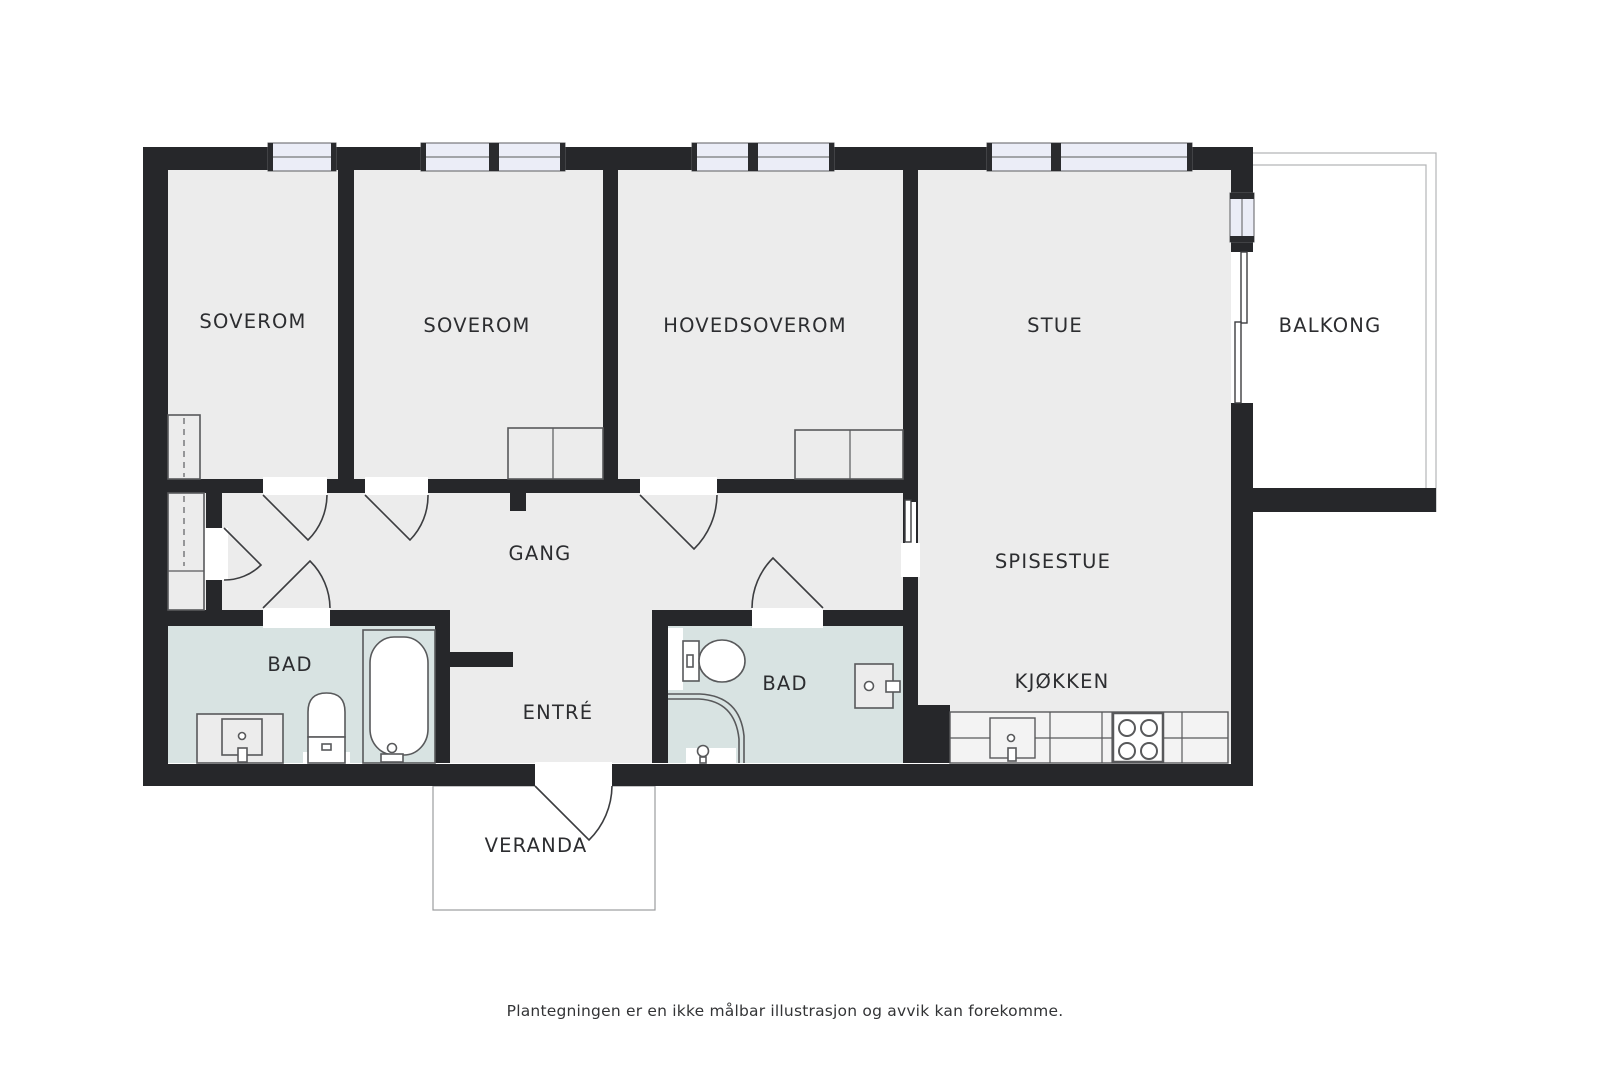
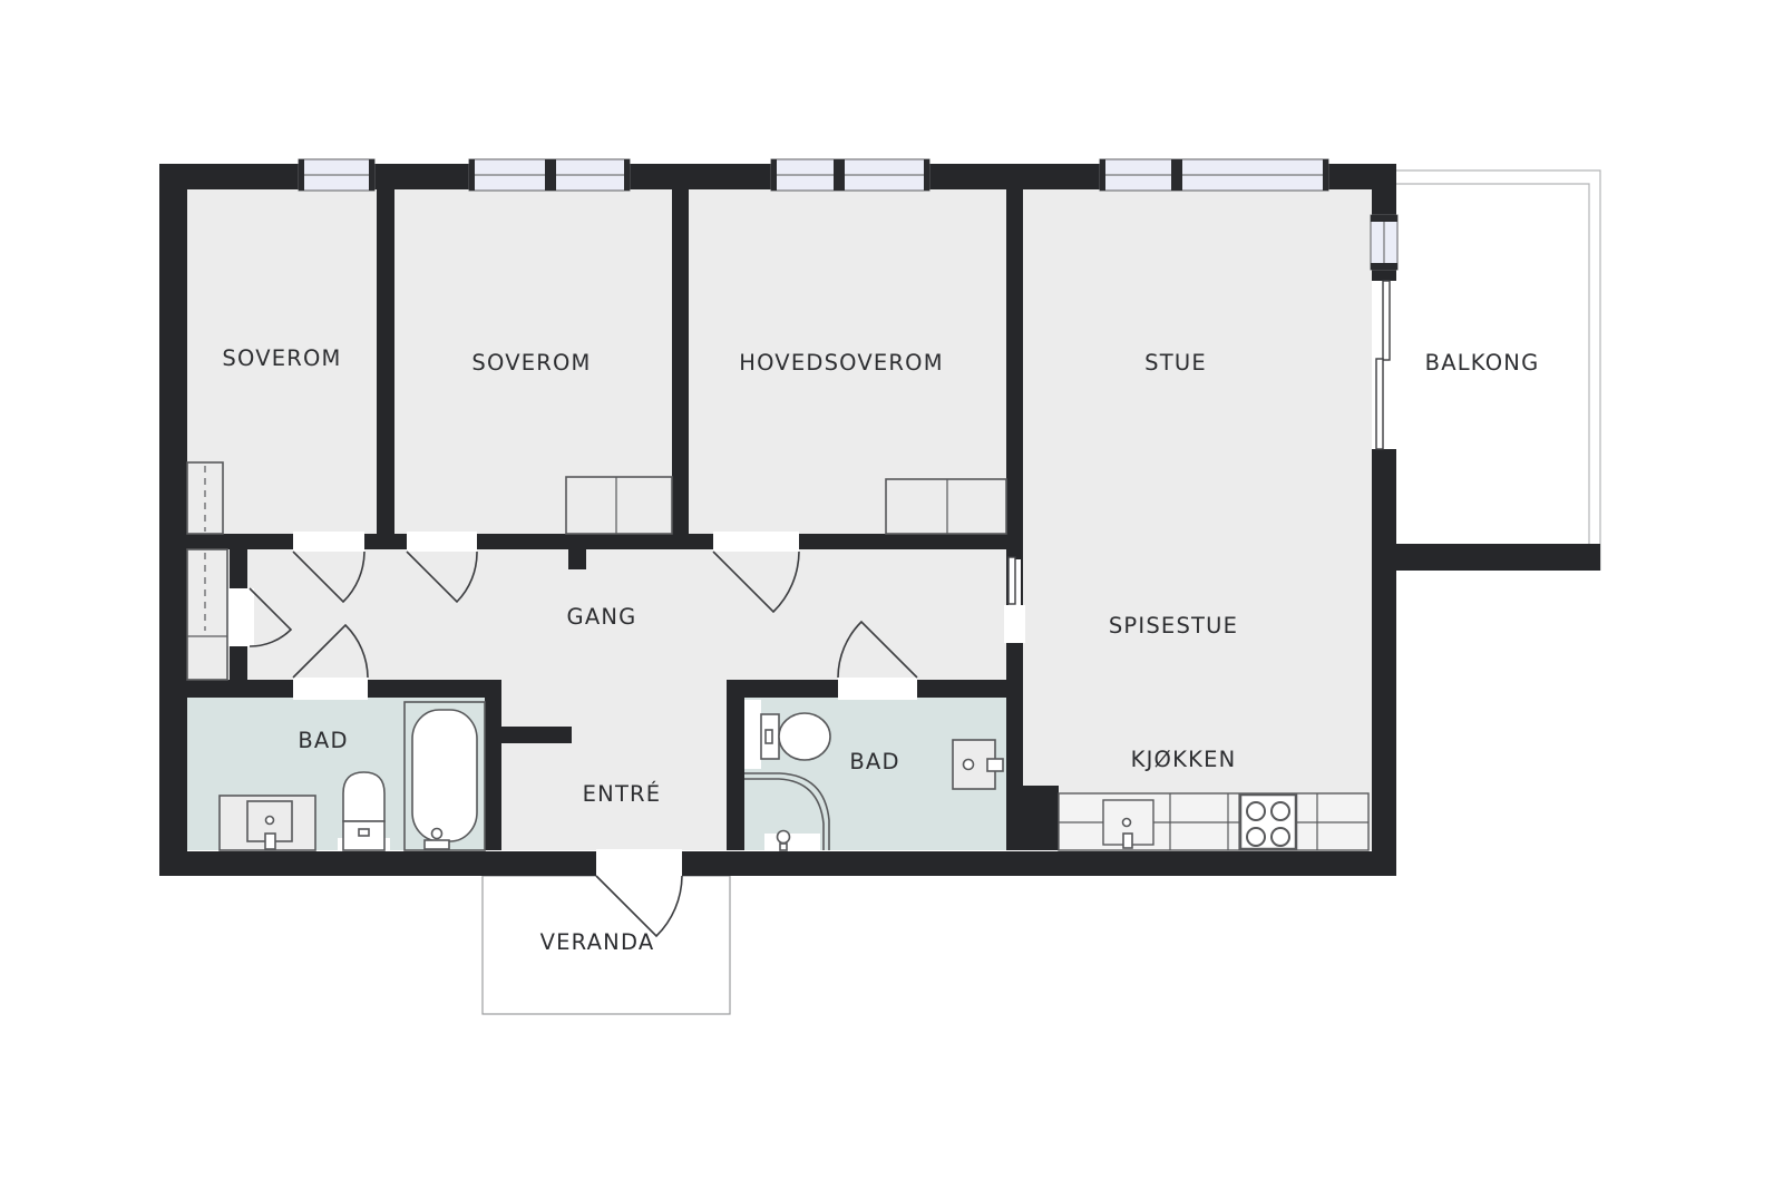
  SOVEROM
  SOVEROM
  HOVEDSOVEROM
  STUE
  BALKONG
  GANG
  SPISESTUE
  KJØKKEN
  BAD
  BAD
  ENTRÉ
  VERANDA
- Plantegningen er en ikke målbar illustrasjon og avvik kan forekomme.
